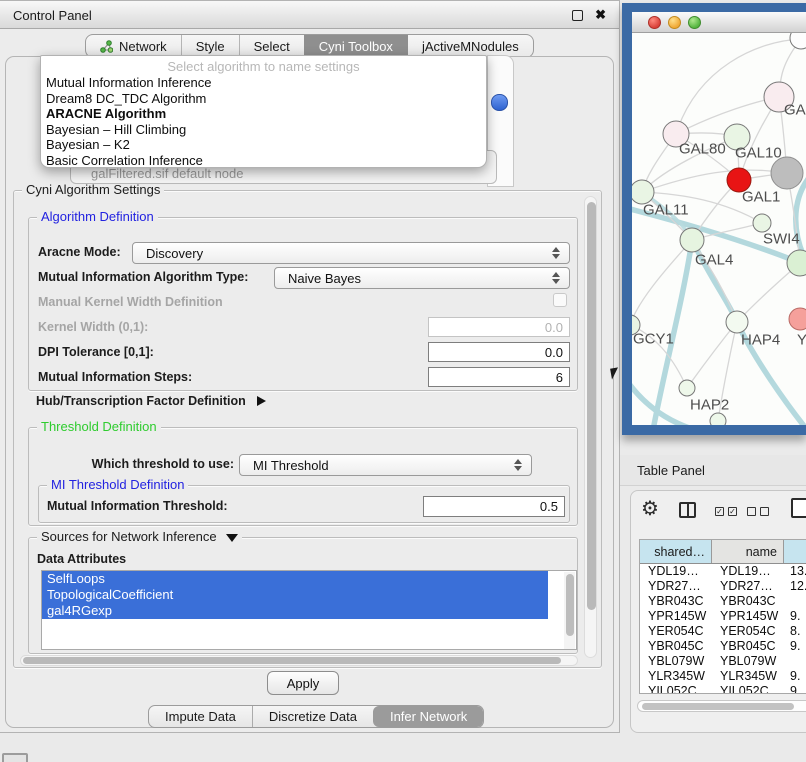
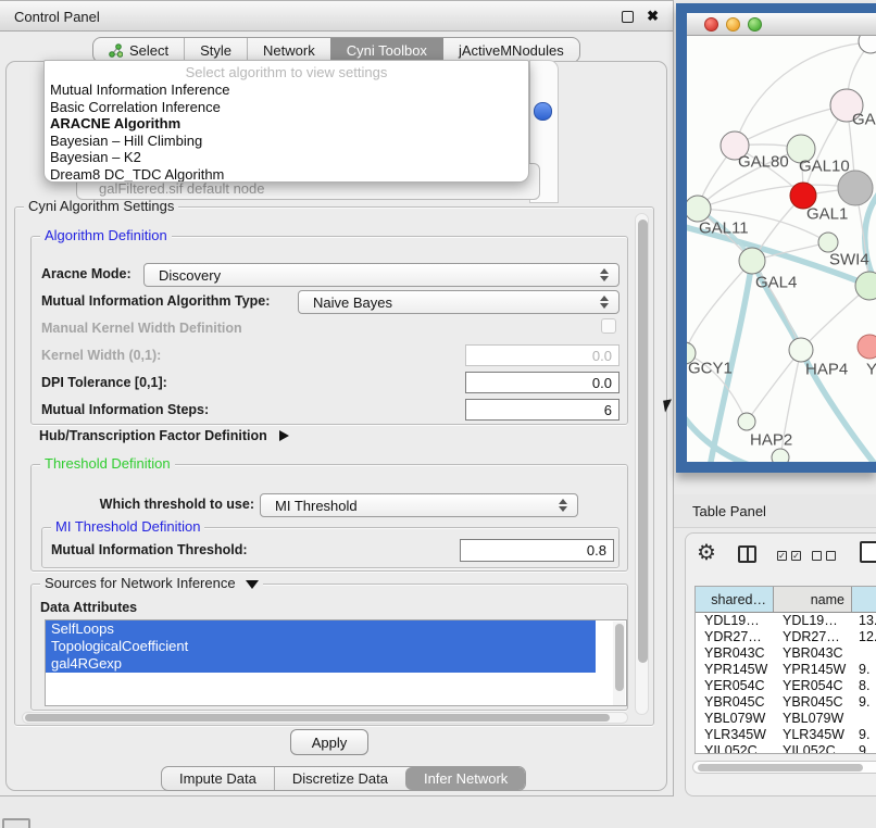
  Control Panel
  ✖
- Network
+ Select
  Style
- Select
+ Network
  Cyni Toolbox
  jActiveMNodules
  galFiltered.sif default node
- Select algorithm to name settings
+ Select algorithm to view settings
  Mutual Information Inference
- Dream8 DC_TDC Algorithm
+ Basic Correlation Inference
  ARACNE Algorithm
  Bayesian – Hill Climbing
  Bayesian – K2
- Basic Correlation Inference
+ Dream8 DC_TDC Algorithm
  Cyni Algorithm Settings
  Algorithm Definition
  Aracne Mode:
  Discovery
  Mutual Information Algorithm Type:
  Naive Bayes
  Manual Kernel Width Definition
  Kernel Width (0,1):
  0.0
  DPI Tolerance [0,1]:
  0.0
  Mutual Information Steps:
  6
  Hub/Transcription Factor Definition
  Threshold Definition
  Which threshold to use:
  MI Threshold
  MI Threshold Definition
  Mutual Information Threshold:
- 0.5
+ 0.8
  Sources for Network Inference
  Data Attributes
  SelfLoops
  TopologicalCoefficient
  gal4RGexp
  Apply
  Impute Data
  Discretize Data
  Infer Network
  GAL80
  GAL10
  GAL1
  GAL11
  SWI4
  GAL4
  GCY1
  HAP4
  Y
  HAP2
  Table Panel
  ⚙
  ✓
  ✓
  shared…
  name
  YDL19…
  YDL19…
  YDR27…
  YDR27…
  YBR043C
  YBR043C
  YPR145W
  YPR145W
  9.
  YER054C
  YER054C
  8.
  YBR045C
  YBR045C
  9.
  YBL079W
  YBL079W
  YLR345W
  YLR345W
  9.
  YIL052C
  YIL052C
  9.
